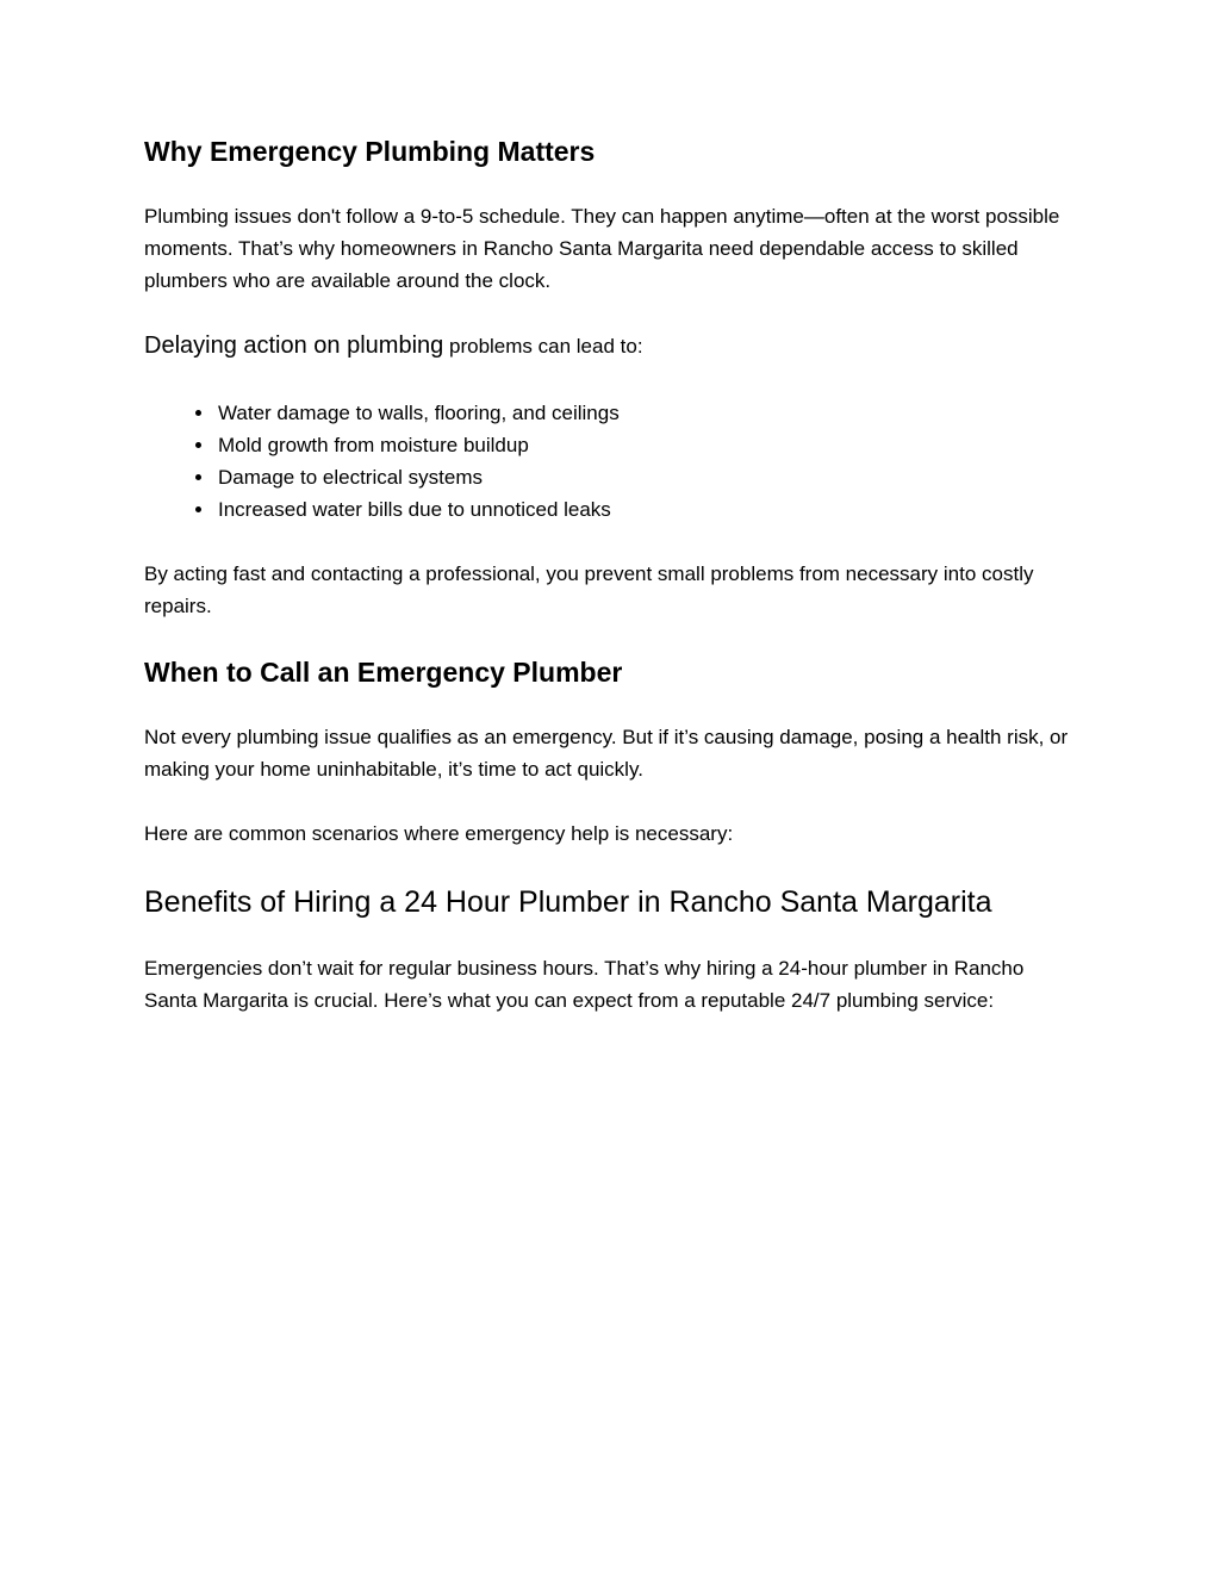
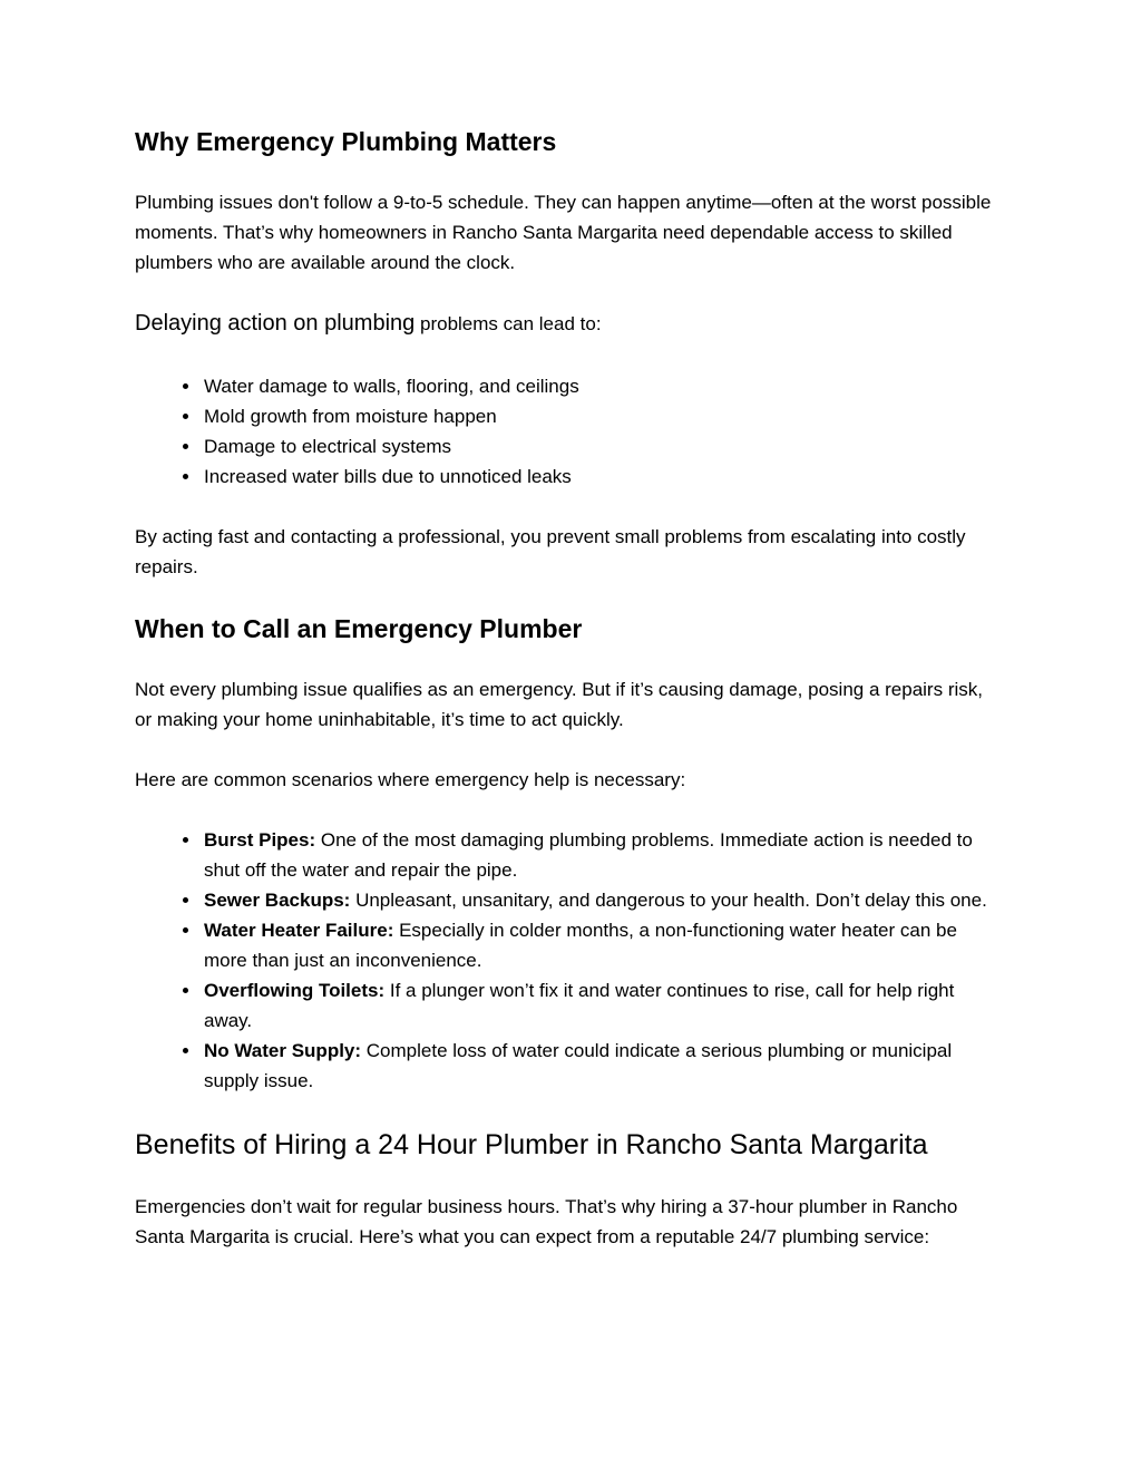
  Why Emergency Plumbing Matters
  Plumbing issues don't follow a 9-to-5 schedule. They can happen anytime—often at the worst possible moments. That’s why homeowners in Rancho Santa Margarita need dependable access to skilled plumbers who are available around the clock.
  Delaying action on plumbing problems can lead to:
  Water damage to walls, flooring, and ceilings
- Mold growth from moisture buildup
+ Mold growth from moisture happen
  Damage to electrical systems
  Increased water bills due to unnoticed leaks
- By acting fast and contacting a professional, you prevent small problems from necessary into costly repairs.
+ By acting fast and contacting a professional, you prevent small problems from escalating into costly repairs.
  When to Call an Emergency Plumber
- Not every plumbing issue qualifies as an emergency. But if it’s causing damage, posing a health risk, or making your home uninhabitable, it’s time to act quickly.
+ Not every plumbing issue qualifies as an emergency. But if it’s causing damage, posing a repairs risk, or making your home uninhabitable, it’s time to act quickly.
  Here are common scenarios where emergency help is necessary:
+ Burst Pipes: One of the most damaging plumbing problems. Immediate action is needed to shut off the water and repair the pipe.
+ Sewer Backups: Unpleasant, unsanitary, and dangerous to your health. Don’t delay this one.
+ Water Heater Failure: Especially in colder months, a non-functioning water heater can be more than just an inconvenience.
+ Overflowing Toilets: If a plunger won’t fix it and water continues to rise, call for help right away.
+ No Water Supply: Complete loss of water could indicate a serious plumbing or municipal supply issue.
  Benefits of Hiring a 24 Hour Plumber in Rancho Santa Margarita
- Emergencies don’t wait for regular business hours. That’s why hiring a 24-hour plumber in Rancho Santa Margarita is crucial. Here’s what you can expect from a reputable 24/7 plumbing service:
+ Emergencies don’t wait for regular business hours. That’s why hiring a 37-hour plumber in Rancho Santa Margarita is crucial. Here’s what you can expect from a reputable 24/7 plumbing service:
